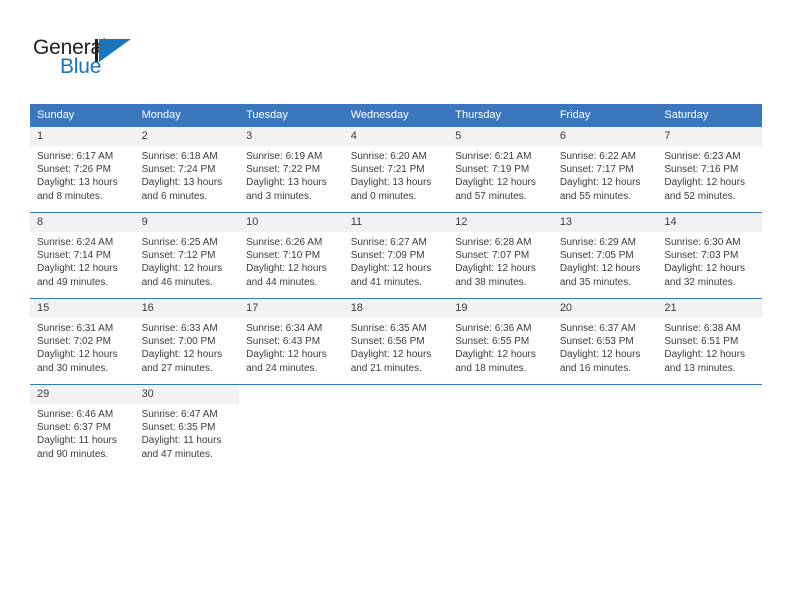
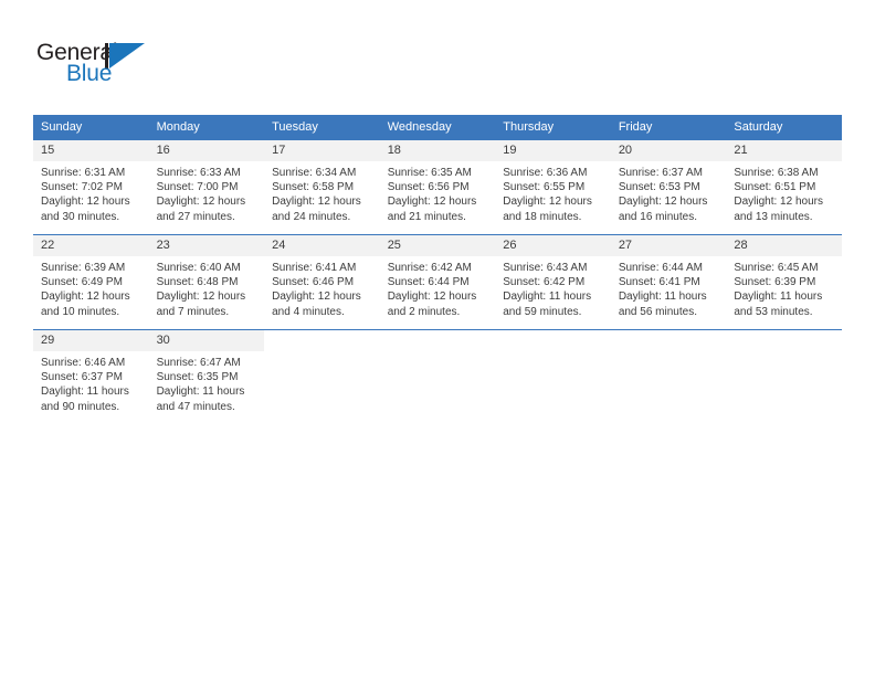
  Generl
  Blue
  Sunday	Monday	Tuesday	Wednesday	Thursday	Friday	Saturday
- 1Sunrise: 6:17 AMSunset: 7:26 PMDaylight: 13 hours and 8 minutes.	2Sunrise: 6:18 AMSunset: 7:24 PMDaylight: 13 hours and 6 minutes.	3Sunrise: 6:19 AMSunset: 7:22 PMDaylight: 13 hours and 3 minutes.	4Sunrise: 6:20 AMSunset: 7:21 PMDaylight: 13 hours and 0 minutes.	5Sunrise: 6:21 AMSunset: 7:19 PMDaylight: 12 hours and 57 minutes.	6Sunrise: 6:22 AMSunset: 7:17 PMDaylight: 12 hours and 55 minutes.	7Sunrise: 6:23 AMSunset: 7:16 PMDaylight: 12 hours and 52 minutes.
- 8Sunrise: 6:24 AMSunset: 7:14 PMDaylight: 12 hours and 49 minutes.	9Sunrise: 6:25 AMSunset: 7:12 PMDaylight: 12 hours and 46 minutes.	10Sunrise: 6:26 AMSunset: 7:10 PMDaylight: 12 hours and 44 minutes.	11Sunrise: 6:27 AMSunset: 7:09 PMDaylight: 12 hours and 41 minutes.	12Sunrise: 6:28 AMSunset: 7:07 PMDaylight: 12 hours and 38 minutes.	13Sunrise: 6:29 AMSunset: 7:05 PMDaylight: 12 hours and 35 minutes.	14Sunrise: 6:30 AMSunset: 7:03 PMDaylight: 12 hours and 32 minutes.
- 15Sunrise: 6:31 AMSunset: 7:02 PMDaylight: 12 hours and 30 minutes.	16Sunrise: 6:33 AMSunset: 7:00 PMDaylight: 12 hours and 27 minutes.	17Sunrise: 6:34 AMSunset: 6:43 PMDaylight: 12 hours and 24 minutes.	18Sunrise: 6:35 AMSunset: 6:56 PMDaylight: 12 hours and 21 minutes.	19Sunrise: 6:36 AMSunset: 6:55 PMDaylight: 12 hours and 18 minutes.	20Sunrise: 6:37 AMSunset: 6:53 PMDaylight: 12 hours and 16 minutes.	21Sunrise: 6:38 AMSunset: 6:51 PMDaylight: 12 hours and 13 minutes.
+ 15Sunrise: 6:31 AMSunset: 7:02 PMDaylight: 12 hours and 30 minutes.	16Sunrise: 6:33 AMSunset: 7:00 PMDaylight: 12 hours and 27 minutes.	17Sunrise: 6:34 AMSunset: 6:58 PMDaylight: 12 hours and 24 minutes.	18Sunrise: 6:35 AMSunset: 6:56 PMDaylight: 12 hours and 21 minutes.	19Sunrise: 6:36 AMSunset: 6:55 PMDaylight: 12 hours and 18 minutes.	20Sunrise: 6:37 AMSunset: 6:53 PMDaylight: 12 hours and 16 minutes.	21Sunrise: 6:38 AMSunset: 6:51 PMDaylight: 12 hours and 13 minutes.
+ 22Sunrise: 6:39 AMSunset: 6:49 PMDaylight: 12 hours and 10 minutes.	23Sunrise: 6:40 AMSunset: 6:48 PMDaylight: 12 hours and 7 minutes.	24Sunrise: 6:41 AMSunset: 6:46 PMDaylight: 12 hours and 4 minutes.	25Sunrise: 6:42 AMSunset: 6:44 PMDaylight: 12 hours and 2 minutes.	26Sunrise: 6:43 AMSunset: 6:42 PMDaylight: 11 hours and 59 minutes.	27Sunrise: 6:44 AMSunset: 6:41 PMDaylight: 11 hours and 56 minutes.	28Sunrise: 6:45 AMSunset: 6:39 PMDaylight: 11 hours and 53 minutes.
  29Sunrise: 6:46 AMSunset: 6:37 PMDaylight: 11 hours and 90 minutes.	30Sunrise: 6:47 AMSunset: 6:35 PMDaylight: 11 hours and 47 minutes.
